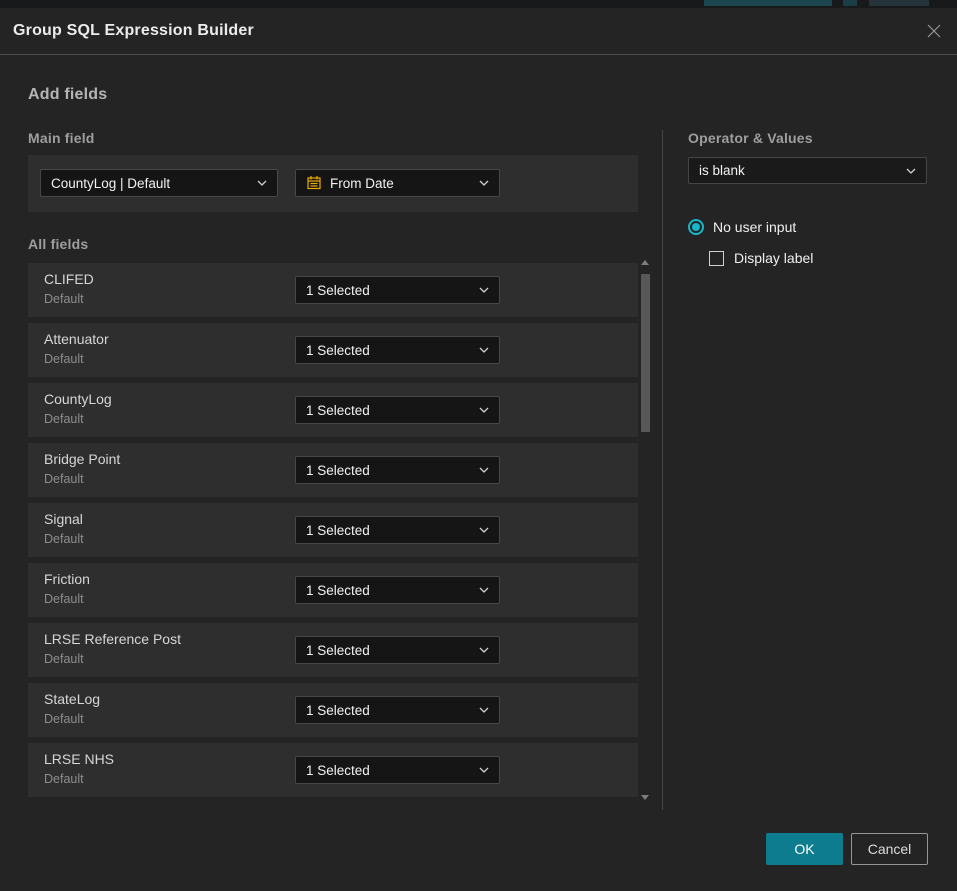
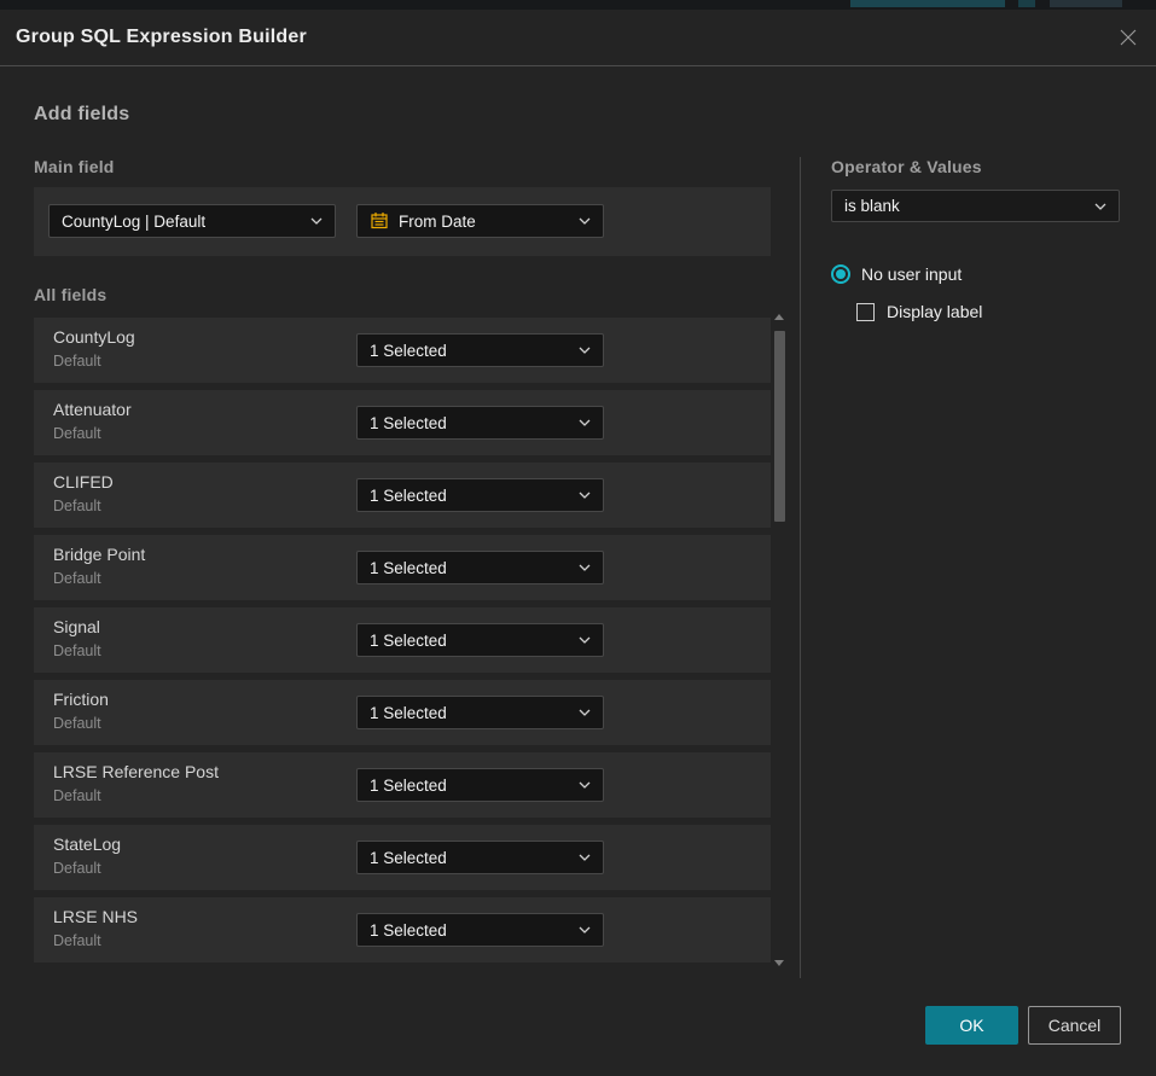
  Group SQL Expression Builder
  Add fields
  Main field
  CountyLog | Default
  From Date
  All fields
- CLIFED
+ CountyLog
  Default
  1 Selected
  Attenuator
  Default
  1 Selected
- CountyLog
+ CLIFED
  Default
  1 Selected
  Bridge Point
  Default
  1 Selected
  Signal
  Default
  1 Selected
  Friction
  Default
  1 Selected
  LRSE Reference Post
  Default
  1 Selected
  StateLog
  Default
  1 Selected
  LRSE NHS
  Default
  1 Selected
  Operator & Values
  is blank
  No user input
  Display label
  OK
  Cancel
